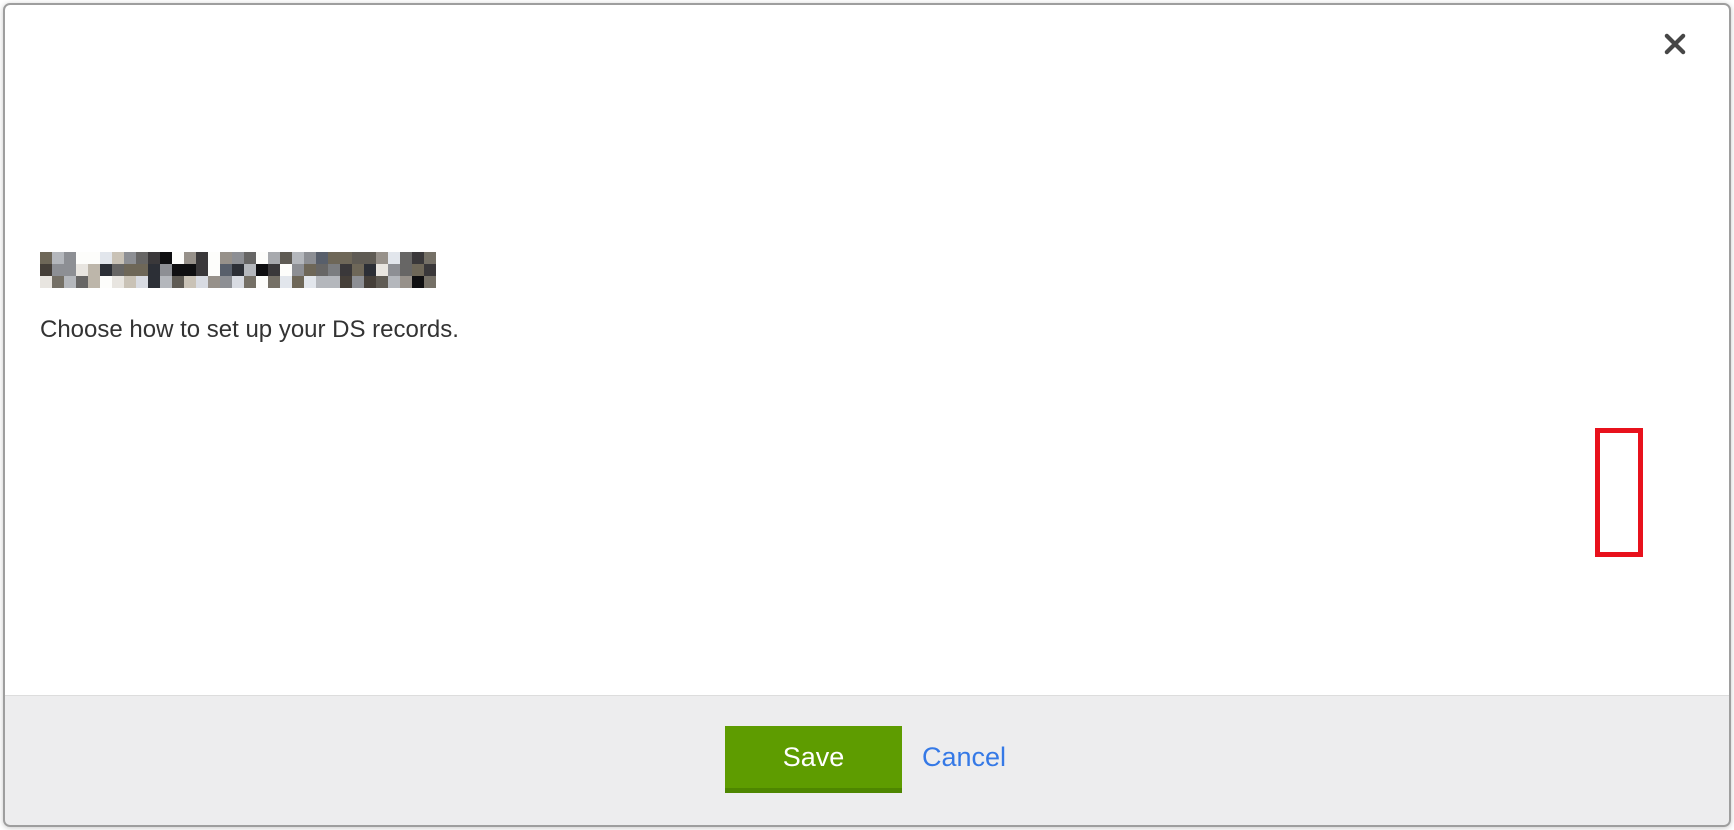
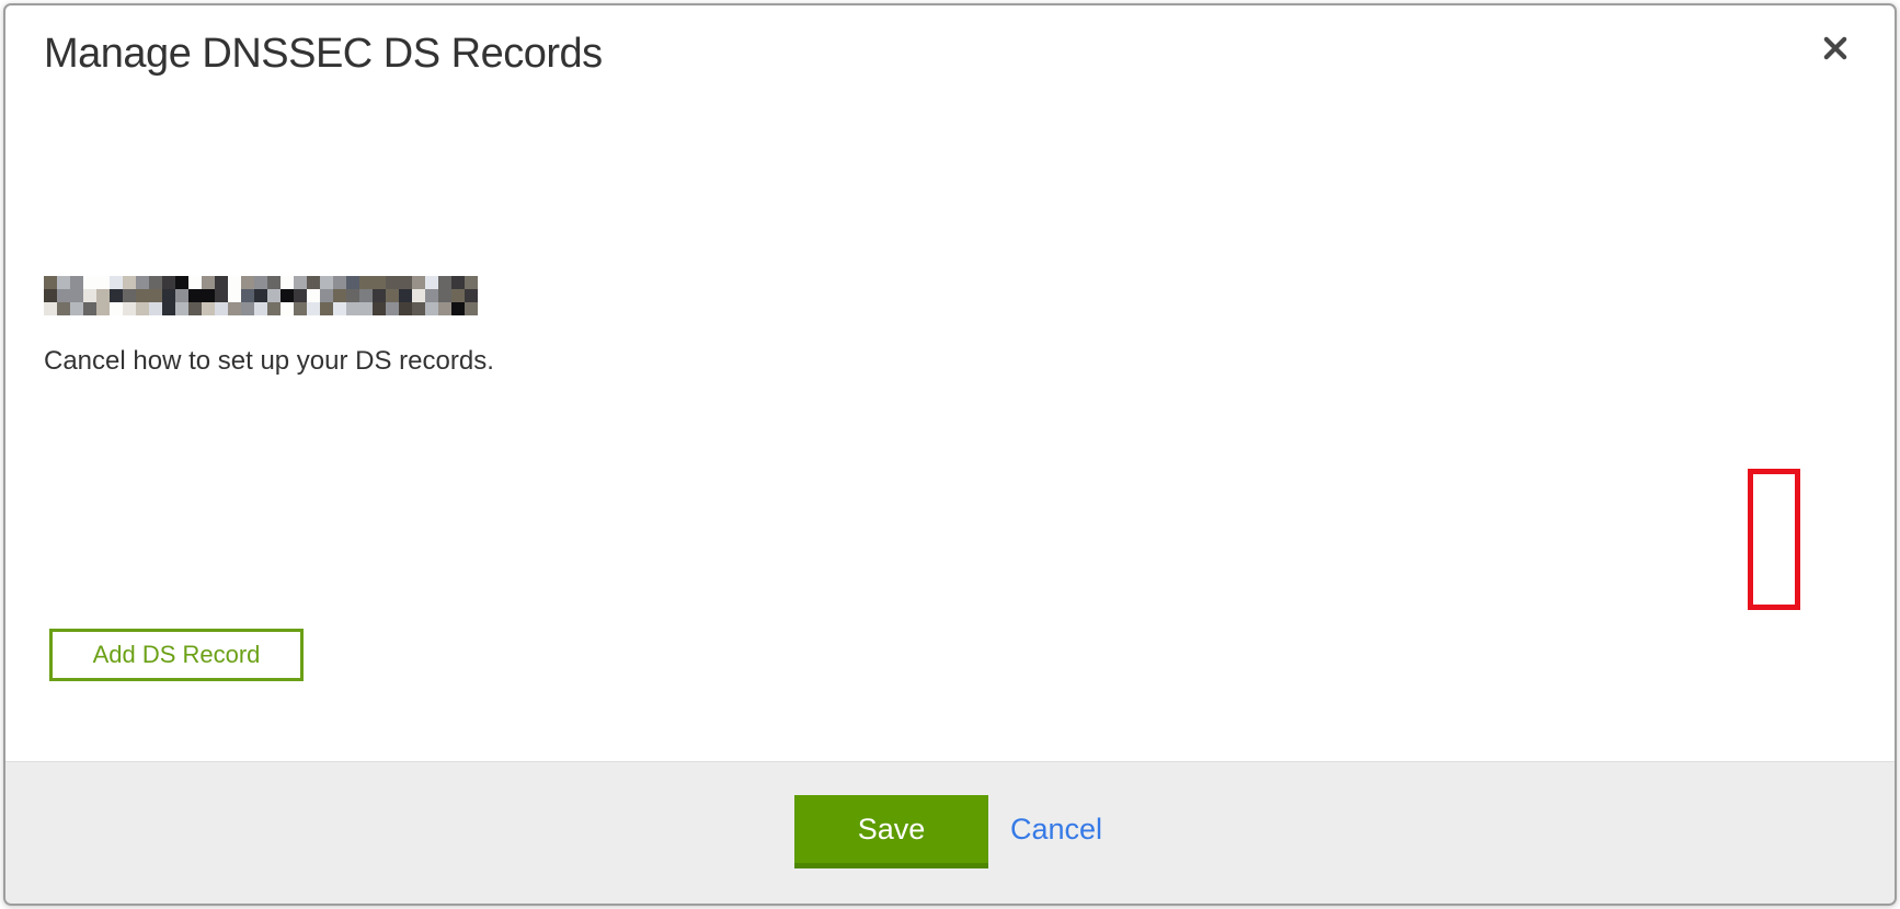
+ Manage DNSSEC DS Records
- Choose how to set up your DS records.
+ Cancel how to set up your DS records.
+ Add DS Record
  Save
  Cancel
